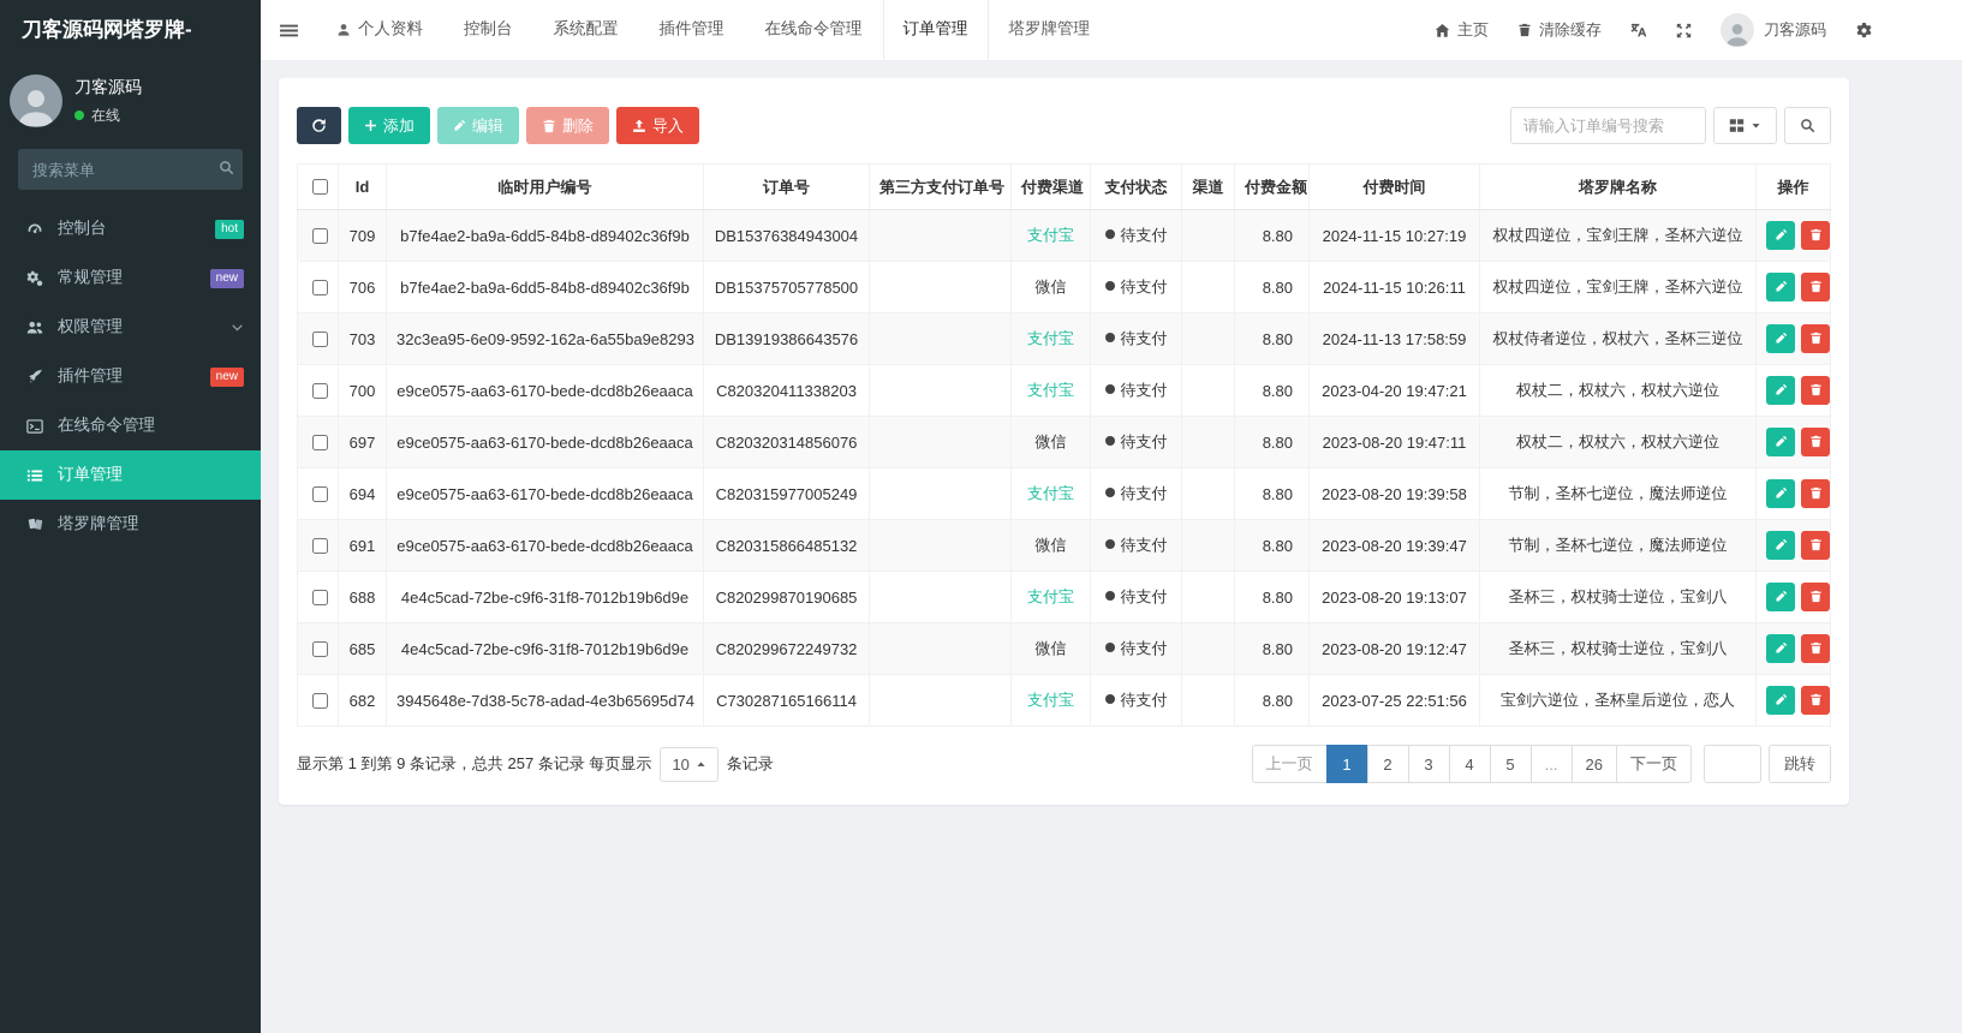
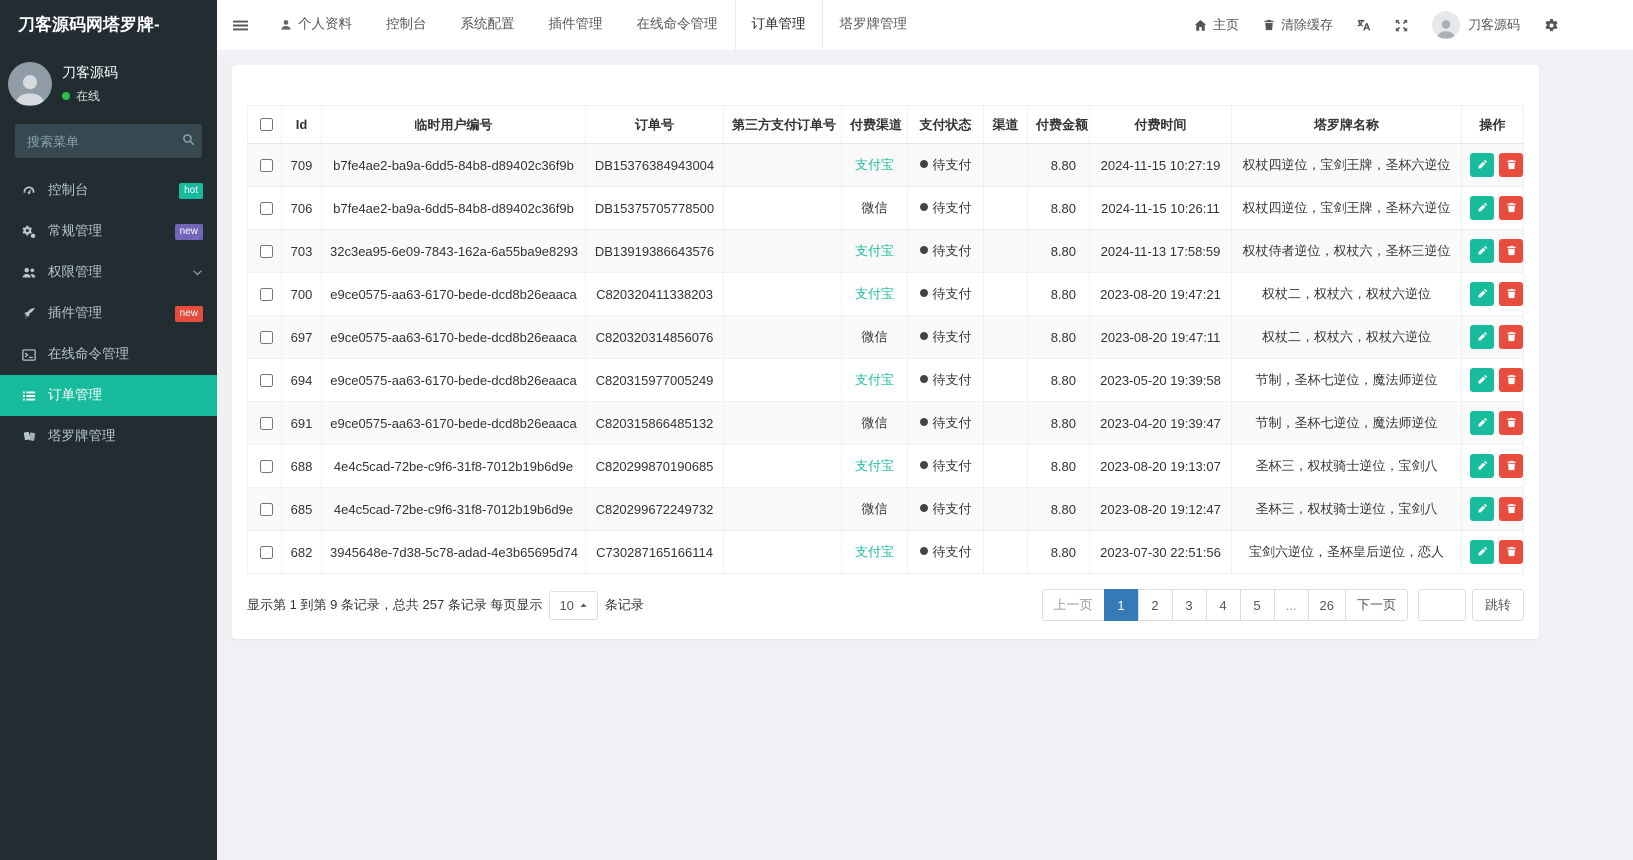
  刀客源码网塔罗牌-
  刀客源码
  在线
  搜索菜单
  控制台
  hot
  常规管理
  new
  权限管理
  插件管理
  new
  在线命令管理
  订单管理
  塔罗牌管理
  个人资料
  控制台
  系统配置
  插件管理
  在线命令管理
  订单管理
  塔罗牌管理
  主页
  清除缓存
  刀客源码
- 添加
- 编辑
- 删除
- 导入
- 请输入订单编号搜索
  	Id	临时用户编号	订单号	第三方支付订单号	付费渠道	支付状态	渠道	付费金额	付费时间	塔罗牌名称	操作
  	709	b7fe4ae2-ba9a-6dd5-84b8-d89402c36f9b	DB15376384943004		支付宝	待支付		8.80	2024-11-15 10:27:19	权杖四逆位，宝剑王牌，圣杯六逆位
  	706	b7fe4ae2-ba9a-6dd5-84b8-d89402c36f9b	DB15375705778500		微信	待支付		8.80	2024-11-15 10:26:11	权杖四逆位，宝剑王牌，圣杯六逆位
- 	703	32c3ea95-6e09-9592-162a-6a55ba9e8293	DB13919386643576		支付宝	待支付		8.80	2024-11-13 17:58:59	权杖侍者逆位，权杖六，圣杯三逆位
+ 	703	32c3ea95-6e09-7843-162a-6a55ba9e8293	DB13919386643576		支付宝	待支付		8.80	2024-11-13 17:58:59	权杖侍者逆位，权杖六，圣杯三逆位
- 	700	e9ce0575-aa63-6170-bede-dcd8b26eaaca	C820320411338203		支付宝	待支付		8.80	2023-04-20 19:47:21	权杖二，权杖六，权杖六逆位
+ 	700	e9ce0575-aa63-6170-bede-dcd8b26eaaca	C820320411338203		支付宝	待支付		8.80	2023-08-20 19:47:21	权杖二，权杖六，权杖六逆位
  	697	e9ce0575-aa63-6170-bede-dcd8b26eaaca	C820320314856076		微信	待支付		8.80	2023-08-20 19:47:11	权杖二，权杖六，权杖六逆位
- 	694	e9ce0575-aa63-6170-bede-dcd8b26eaaca	C820315977005249		支付宝	待支付		8.80	2023-08-20 19:39:58	节制，圣杯七逆位，魔法师逆位
+ 	694	e9ce0575-aa63-6170-bede-dcd8b26eaaca	C820315977005249		支付宝	待支付		8.80	2023-05-20 19:39:58	节制，圣杯七逆位，魔法师逆位
- 	691	e9ce0575-aa63-6170-bede-dcd8b26eaaca	C820315866485132		微信	待支付		8.80	2023-08-20 19:39:47	节制，圣杯七逆位，魔法师逆位
+ 	691	e9ce0575-aa63-6170-bede-dcd8b26eaaca	C820315866485132		微信	待支付		8.80	2023-04-20 19:39:47	节制，圣杯七逆位，魔法师逆位
  	688	4e4c5cad-72be-c9f6-31f8-7012b19b6d9e	C820299870190685		支付宝	待支付		8.80	2023-08-20 19:13:07	圣杯三，权杖骑士逆位，宝剑八
  	685	4e4c5cad-72be-c9f6-31f8-7012b19b6d9e	C820299672249732		微信	待支付		8.80	2023-08-20 19:12:47	圣杯三，权杖骑士逆位，宝剑八
- 	682	3945648e-7d38-5c78-adad-4e3b65695d74	C730287165166114		支付宝	待支付		8.80	2023-07-25 22:51:56	宝剑六逆位，圣杯皇后逆位，恋人
+ 	682	3945648e-7d38-5c78-adad-4e3b65695d74	C730287165166114		支付宝	待支付		8.80	2023-07-30 22:51:56	宝剑六逆位，圣杯皇后逆位，恋人
  显示第 1 到第 9 条记录，总共 257 条记录 每页显示
  10
  条记录
  上一页
  1
  2
  3
  4
  5
  ...
  26
  下一页
  跳转
